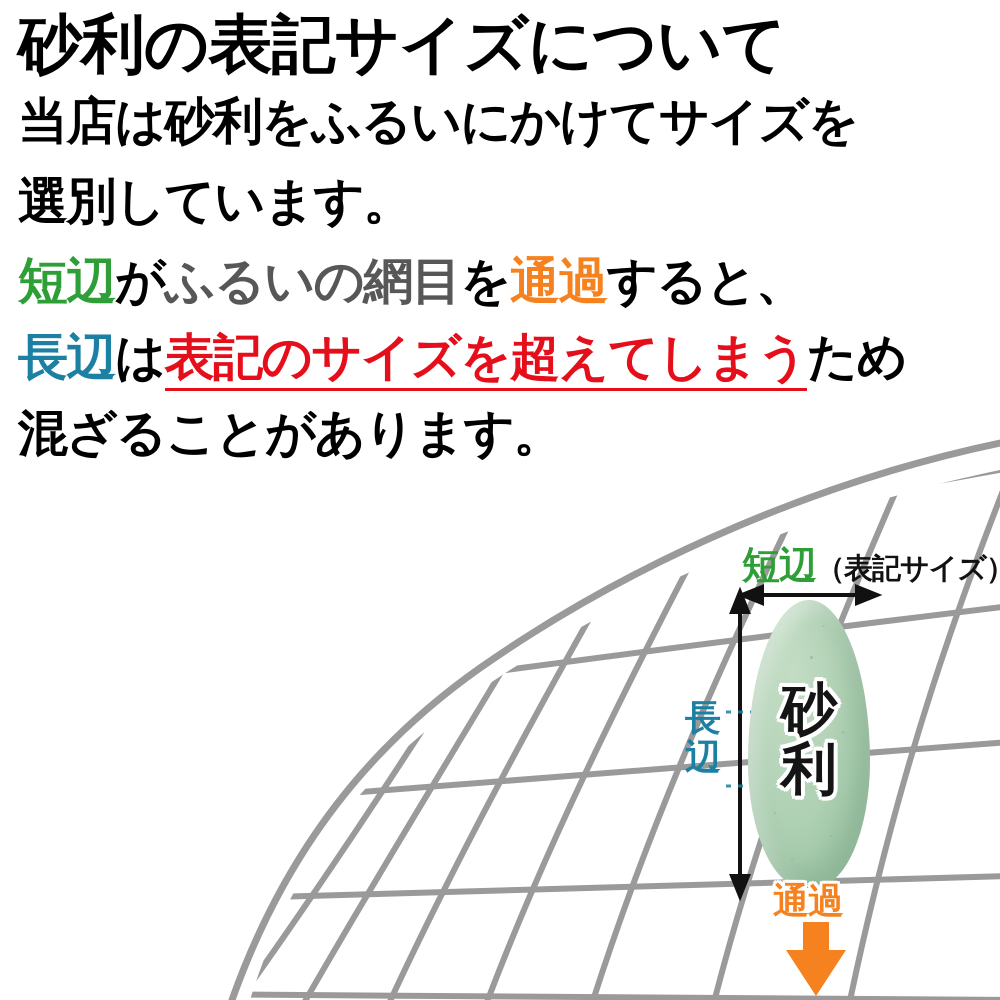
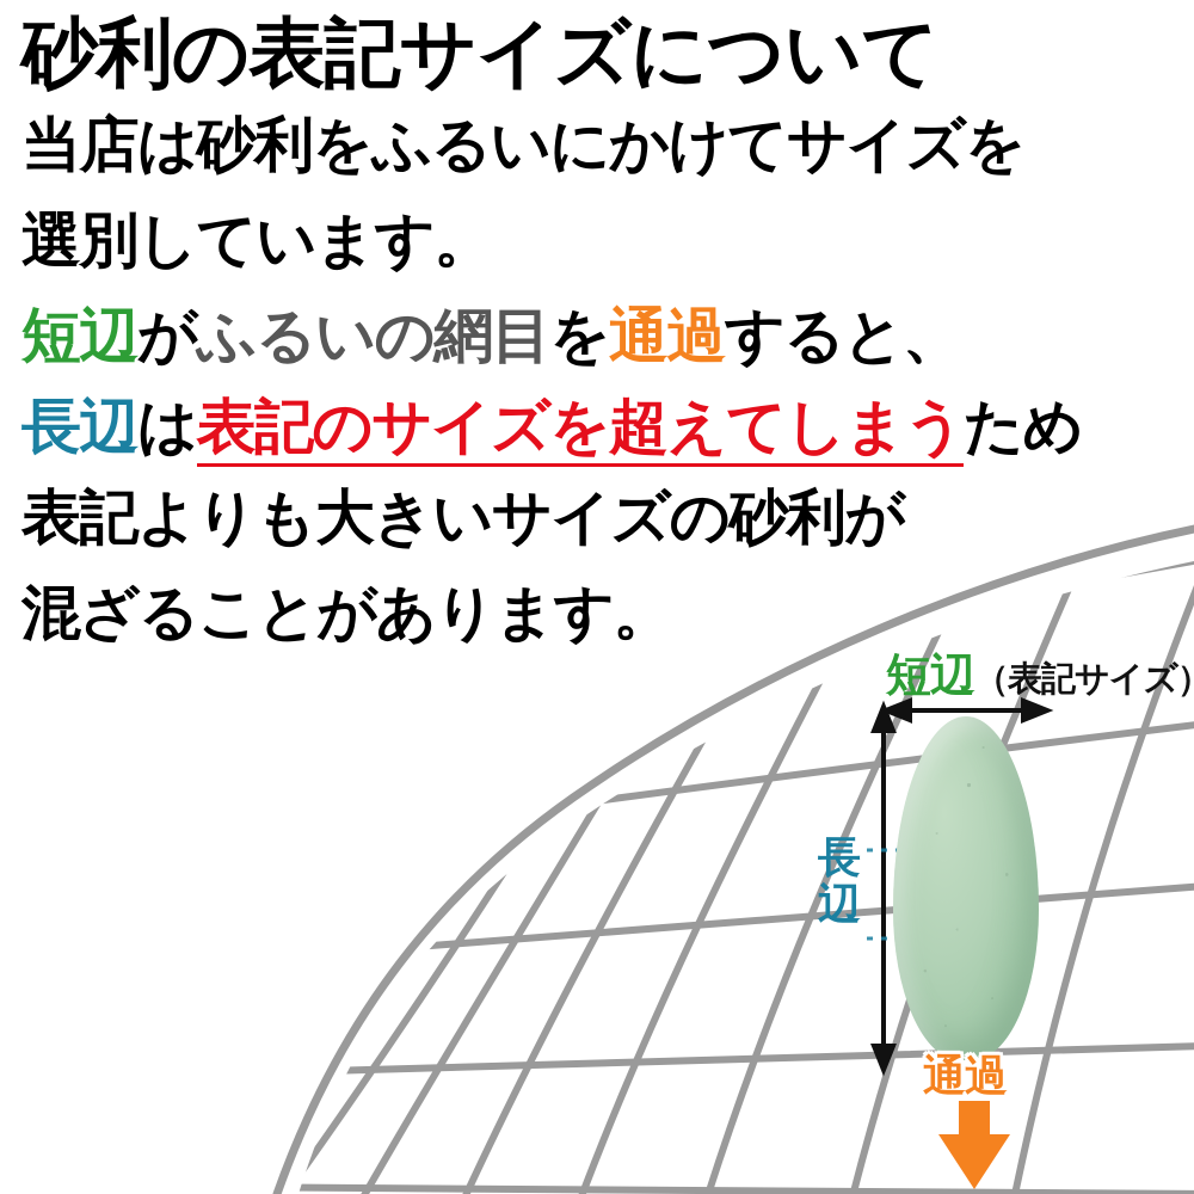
- 砂
- 利
  短辺（表記サイズ
  長
  辺
  通過
  砂利の表記サイズについて
  当店は砂利をふるいにかけてサイズを
  選別しています。
  短辺がふるいの網目を通過すると、
  長辺は表記のサイズを超えてしまうため
+ 表記よりも大きいサイズの砂利が
  混ざることがあります。
